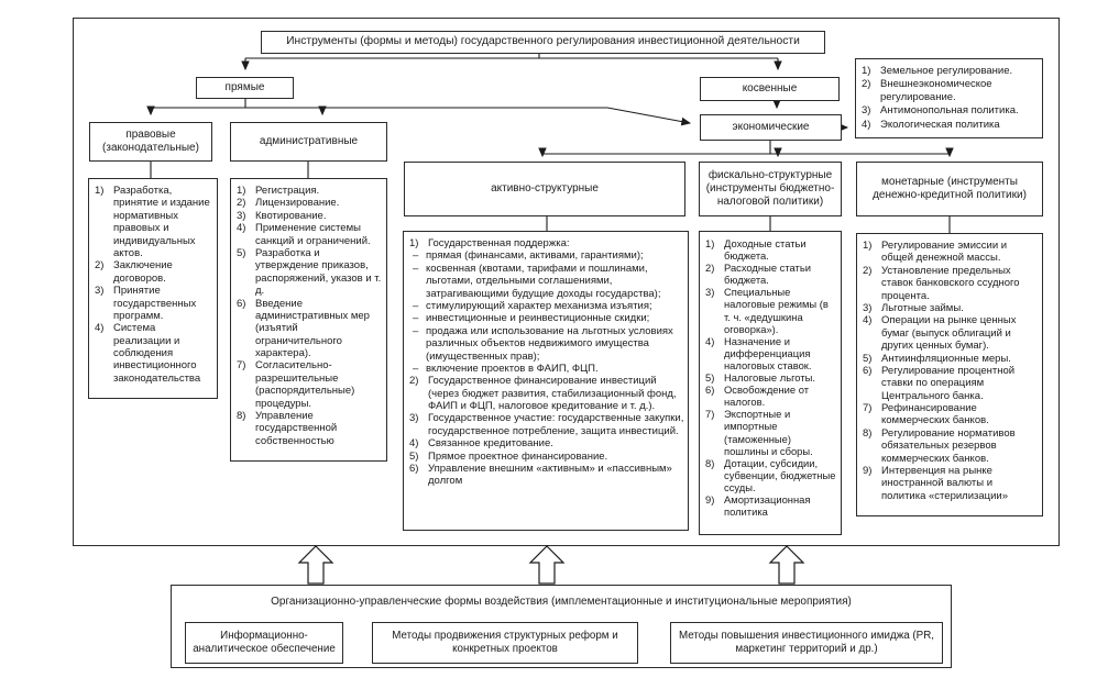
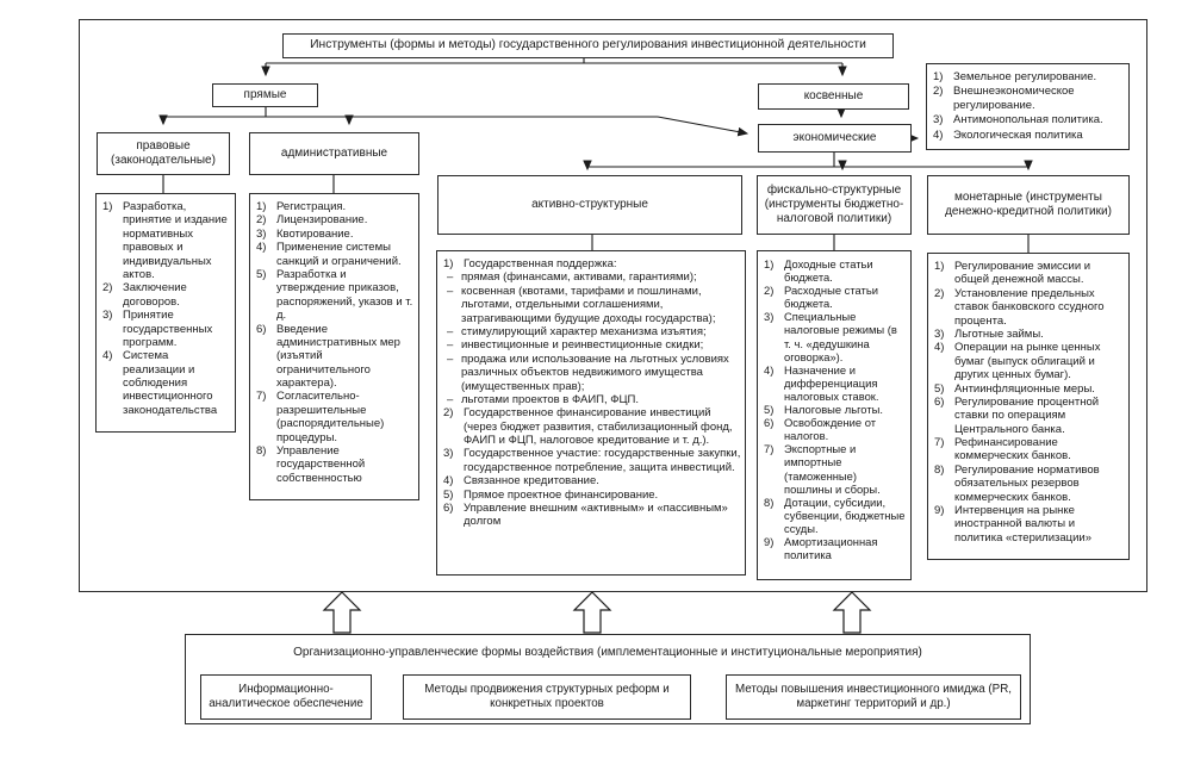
  Инструменты (формы и методы) государственного регулирования инвестиционной деятельности
  прямые
  косвенные
  экономические
  1)
  Земельное регулирование.
  2)
  Внешнеэкономическое регулирование.
  3)
  Антимонопольная политика.
  4)
  Экологическая политика
  правовые (законодательные)
  административные
  активно-структурные
  фискально-структурные (инструменты бюджетно-налоговой политики)
  монетарные (инструменты денежно-кредитной политики)
  1)
  Разработка, принятие и издание нормативных правовых и индивидуальных актов.
  2)
  Заключение договоров.
  3)
  Принятие государственных программ.
  4)
  Система реализации и соблюдения инвестиционного законодательства
  1)
  Регистрация.
  2)
  Лицензирование.
  3)
  Квотирование.
  4)
  Применение системы санкций и ограничений.
  5)
  Разработка и утверждение приказов, распоряжений, указов и т. д.
  6)
  Введение административных мер (изъятий ограничительного характера).
  7)
  Согласительно-разрешительные (распорядительные) процедуры.
  8)
  Управление государственной собственностью
  1)
  Государственная поддержка:
  –
  прямая (финансами, активами, гарантиями);
  –
  косвенная (квотами, тарифами и пошлинами, льготами, отдельными соглашениями, затрагивающими будущие доходы государства);
  –
  стимулирующий характер механизма изъятия;
  –
  инвестиционные и реинвестиционные скидки;
  –
  продажа или использование на льготных условиях различных объектов недвижимого имущества (имущественных прав);
  –
- включение проектов в ФАИП, ФЦП.
+ льготами проектов в ФАИП, ФЦП.
  2)
  Государственное финансирование инвестиций (через бюджет развития, стабилизационный фонд, ФАИП и ФЦП, налоговое кредитование и т. д.).
  3)
  Государственное участие: государственные закупки, государственное потребление, защита инвестиций.
  4)
  Связанное кредитование.
  5)
  Прямое проектное финансирование.
  6)
  Управление внешним «активным» и «пассивным» долгом
  1)
  Доходные статьи бюджета.
  2)
  Расходные статьи бюджета.
  3)
  Специальные налоговые режимы (в т. ч. «дедушкина оговорка»).
  4)
  Назначение и дифференциация налоговых ставок.
  5)
  Налоговые льготы.
  6)
  Освобождение от налогов.
  7)
  Экспортные и импортные (таможенные) пошлины и сборы.
  8)
  Дотации, субсидии, субвенции, бюджетные ссуды.
  9)
  Амортизационная политика
  1)
  Регулирование эмиссии и общей денежной массы.
  2)
  Установление предельных ставок банковского ссудного процента.
  3)
  Льготные займы.
  4)
  Операции на рынке ценных бумаг (выпуск облигаций и других ценных бумаг).
  5)
  Антиинфляционные меры.
  6)
  Регулирование процентной ставки по операциям Центрального банка.
  7)
  Рефинансирование коммерческих банков.
  8)
  Регулирование нормативов обязательных резервов коммерческих банков.
  9)
  Интервенция на рынке иностранной валюты и политика «стерилизации»
  Организационно-управленческие формы воздействия (имплементационные и институциональные мероприятия)
  Информационно-аналитическое обеспечение
  Методы продвижения структурных реформ и конкретных проектов
  Методы повышения инвестиционного имиджа (PR, маркетинг территорий и др.)
